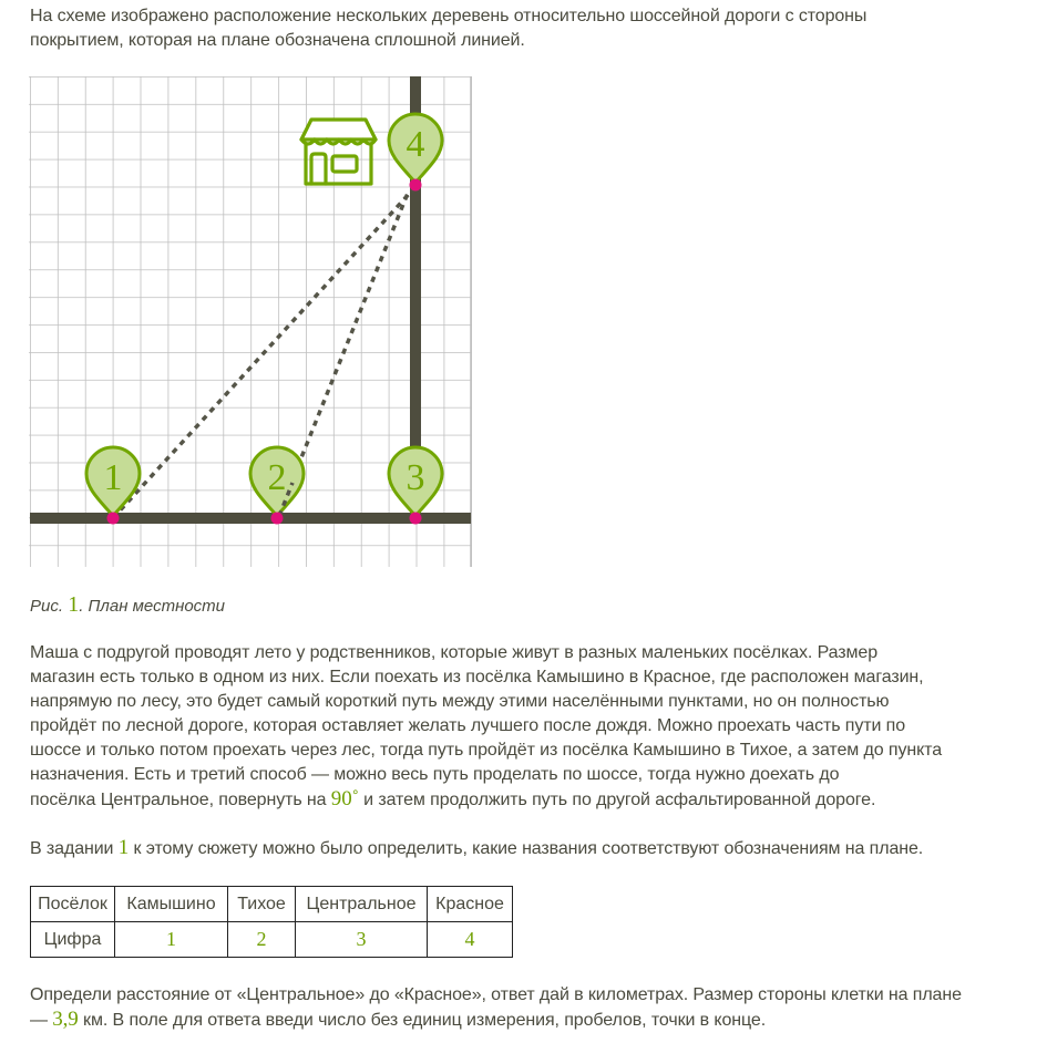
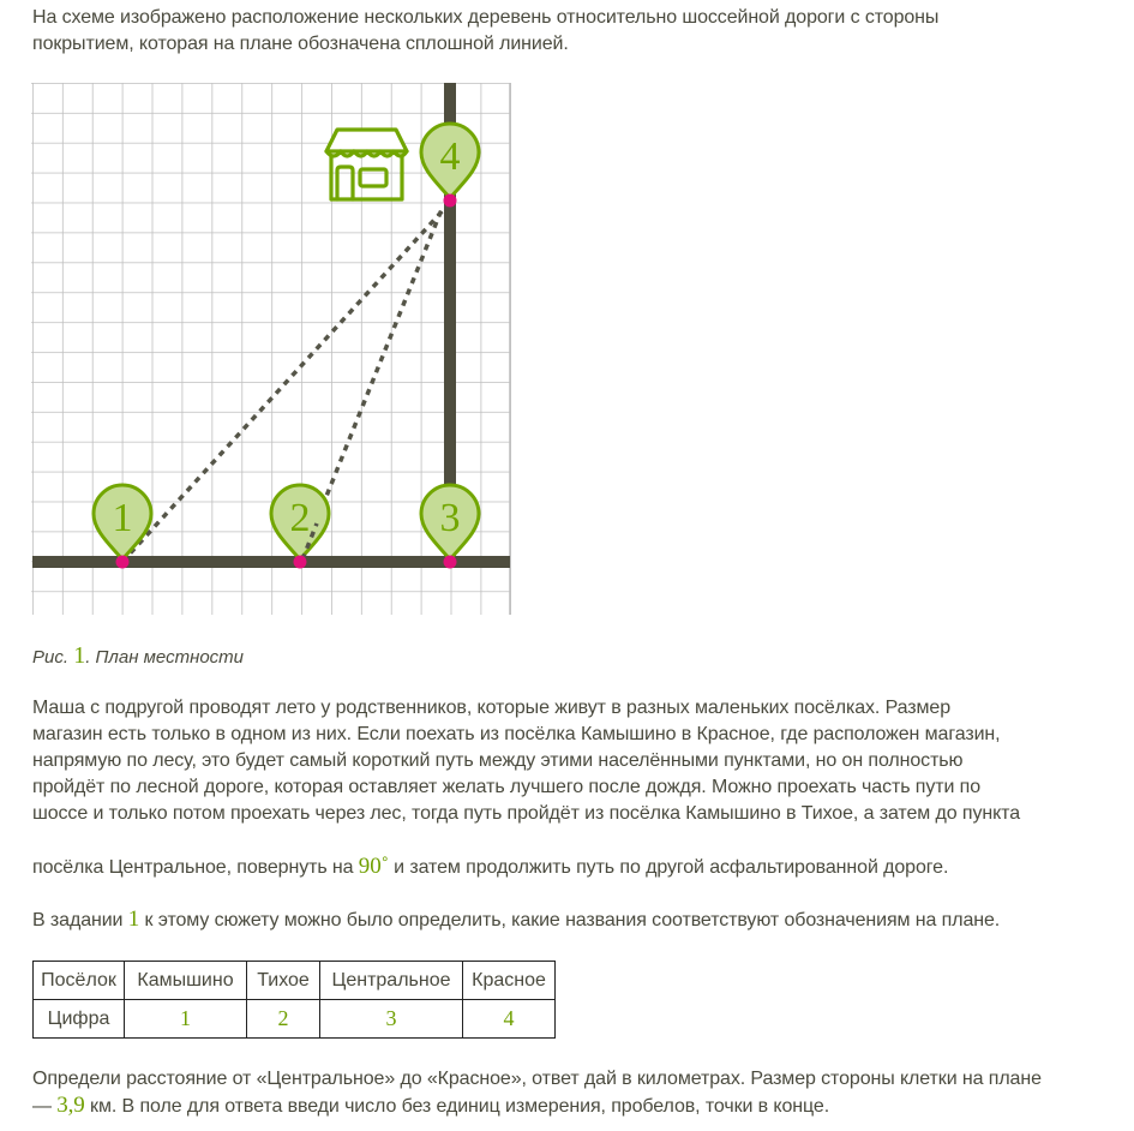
  На схеме изображено расположение нескольких деревень относительно шоссейной дороги с стороны
  покрытием, которая на плане обозначена сплошной линией.
  1
  2
  3
  4
  Рис. 1. План местности
  Маша с подругой проводят лето у родственников, которые живут в разных маленьких посёлках. Размер
  магазин есть только в одном из них. Если поехать из посёлка Камышино в Красное, где расположен магазин,
  напрямую по лесу, это будет самый короткий путь между этими населёнными пунктами, но он полностью
  пройдёт по лесной дороге, которая оставляет желать лучшего после дождя. Можно проехать часть пути по
  шоссе и только потом проехать через лес, тогда путь пройдёт из посёлка Камышино в Тихое, а затем до пункта
- назначения. Есть и третий способ — можно весь путь проделать по шоссе, тогда нужно доехать до
  посёлка Центральное, повернуть на 90˚ и затем продолжить путь по другой асфальтированной дороге.
  В задании 1 к этому сюжету можно было определить, какие названия соответствуют обозначениям на плане.
  Посёлок	Камышино	Тихое	Центральное	Красное
  Цифра	1	2	3	4
  Определи расстояние от «Центральное» до «Красное», ответ дай в километрах. Размер стороны клетки на плане
  — 3,9 км. В поле для ответа введи число без единиц измерения, пробелов, точки в конце.
